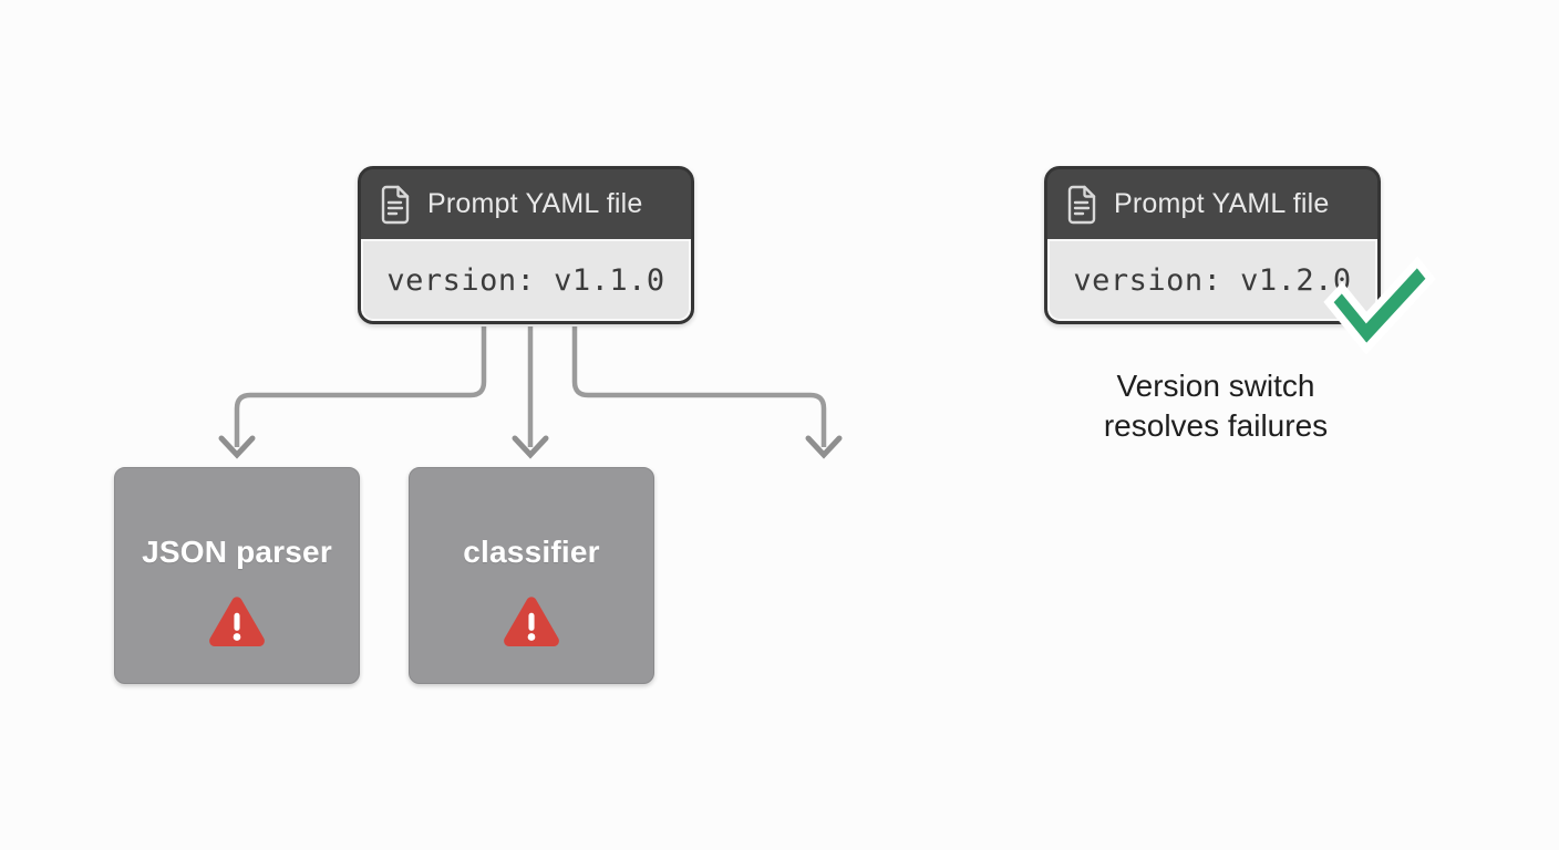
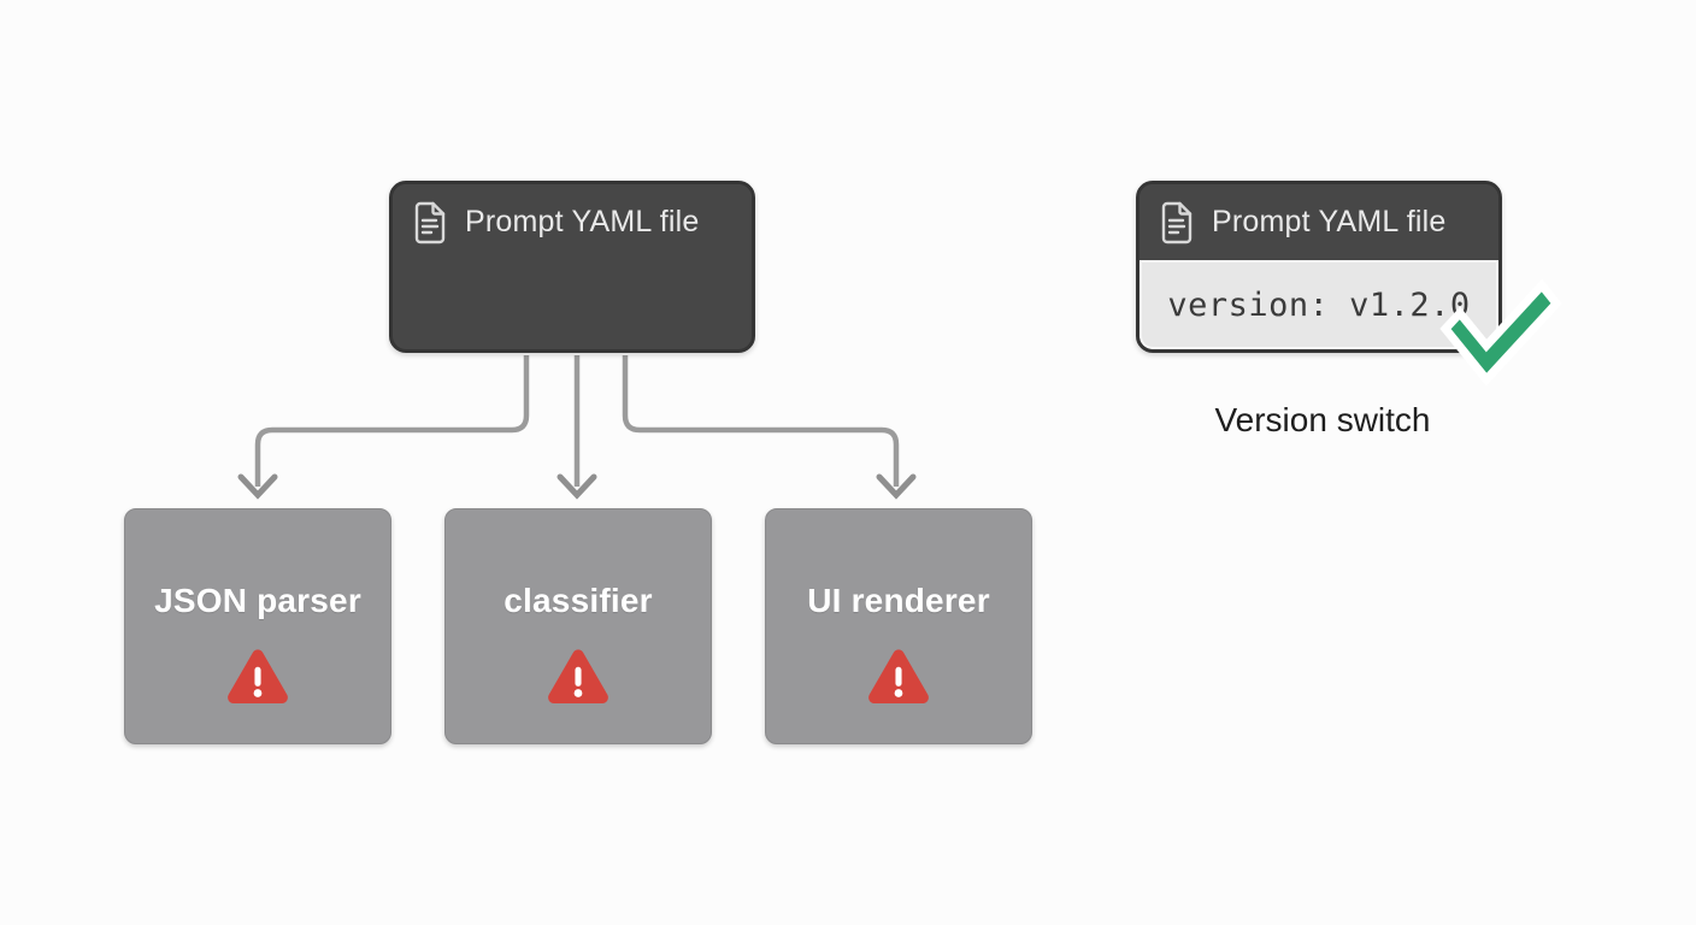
  Prompt YAML file
- version: v1.1.0
  Prompt YAML file
  version: v1.2.0
  Version switch
- resolves failures
  JSON parser
  classifier
+ UI renderer
